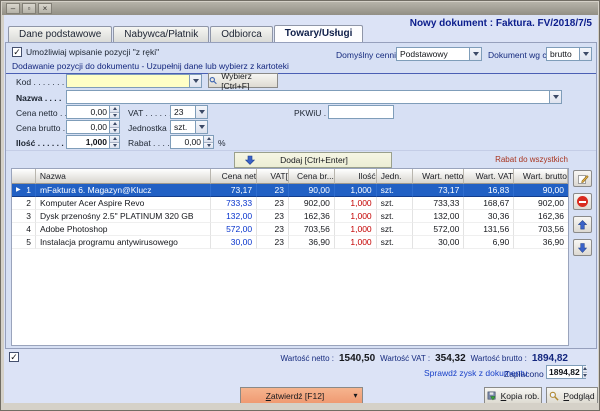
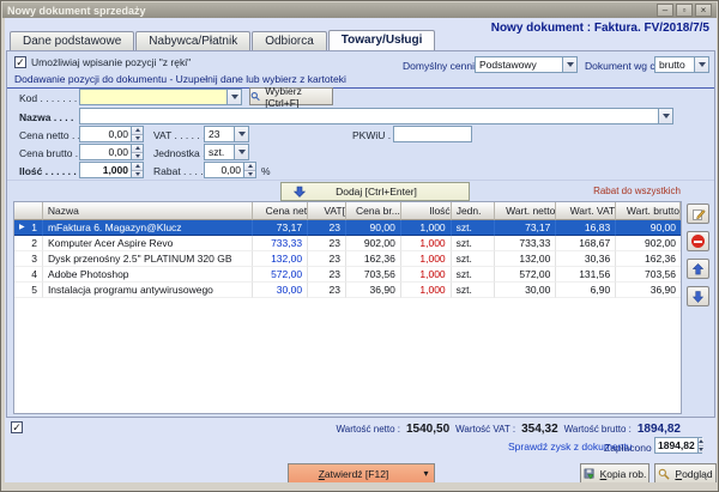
+ Nowy dokument sprzedaży
  –
  ▫
  ×
  Nowy dokument : Faktura. FV/2018/7/5
  Dane podstawowe
  Nabywca/Płatnik
  Odbiorca
  Towary/Usługi
  Umożliwiaj wpisanie pozycji "z ręki"
  Domyślny cenn
  Podstawowy
  Dokument wg c
  brutto
  Dodawanie pozycji do dokumentu - Uzupełnij dane lub wybierz z kartoteki
  Kod . . . . . . .
  Wybierz [Ctrl+F]
  Nazwa . . . .
  Cena netto .
  0,00
  VAT . . . . .
  23
  PKWiU .
  Cena brutto .
  0,00
  Jednostka
  szt.
  Ilość . . . . . .
  1,000
  Rabat . . . .
  0,00
  %
  Dodaj [Ctrl+Enter]
  Rabat do wszystkich
  Nazwa
  Cena net
  VAT[
  Cena br...
  Ilość
  Jedn.
  Wart. netto
  Wart. VAT
  Wart. brutto
  1
  mFaktura 6. Magazyn@Klucz
  73,17
  23
  90,00
  1,000
  szt.
  73,17
  16,83
  90,00
  2
  Komputer Acer Aspire Revo
  733,33
  23
  902,00
  1,000
  szt.
  733,33
  168,67
  902,00
  3
  Dysk przenośny 2.5" PLATINUM 320 GB
  132,00
  23
  162,36
  1,000
  szt.
  132,00
  30,36
  162,36
  4
  Adobe Photoshop
  572,00
  23
  703,56
  1,000
  szt.
  572,00
  131,56
  703,56
  5
  Instalacja programu antywirusowego
  30,00
  23
  36,90
  1,000
  szt.
  30,00
  6,90
  36,90
  Wartość netto :
  1540,50
  Wartość VAT :
  354,32
  Wartość brutto :
  1894,82
  Sprawdź zysk z dokumentu
  Zapłacono
  1894,82
  Zatwierdź [F12]
  ▾
  Kopia rob.
  Podgląd
